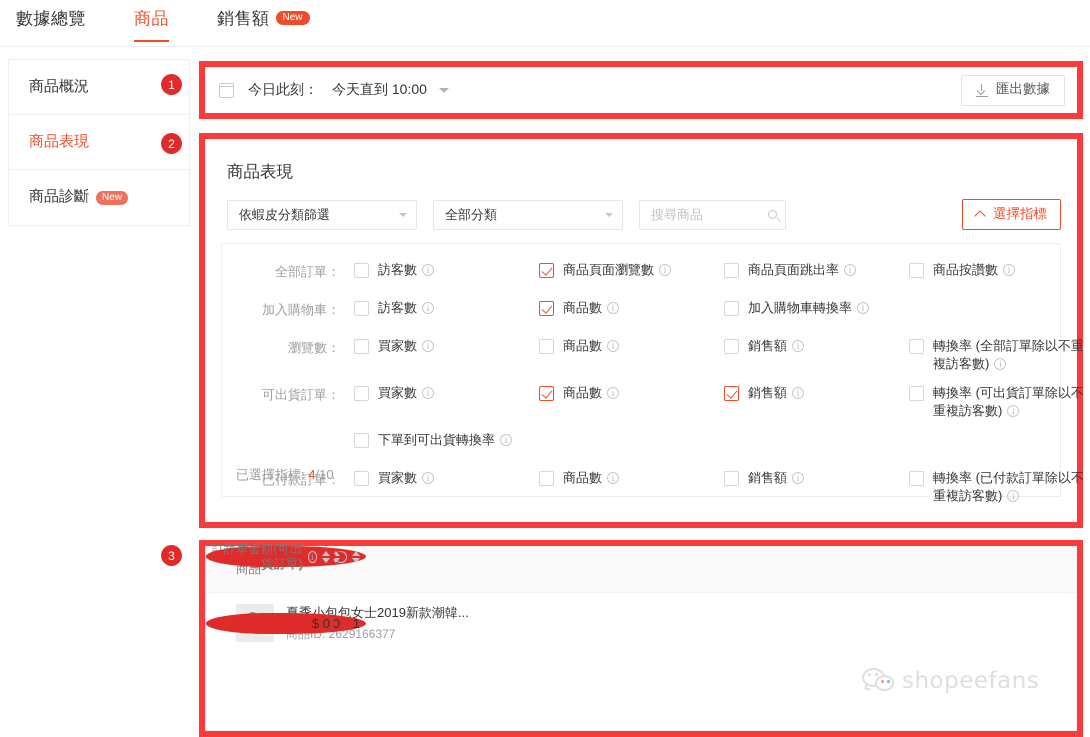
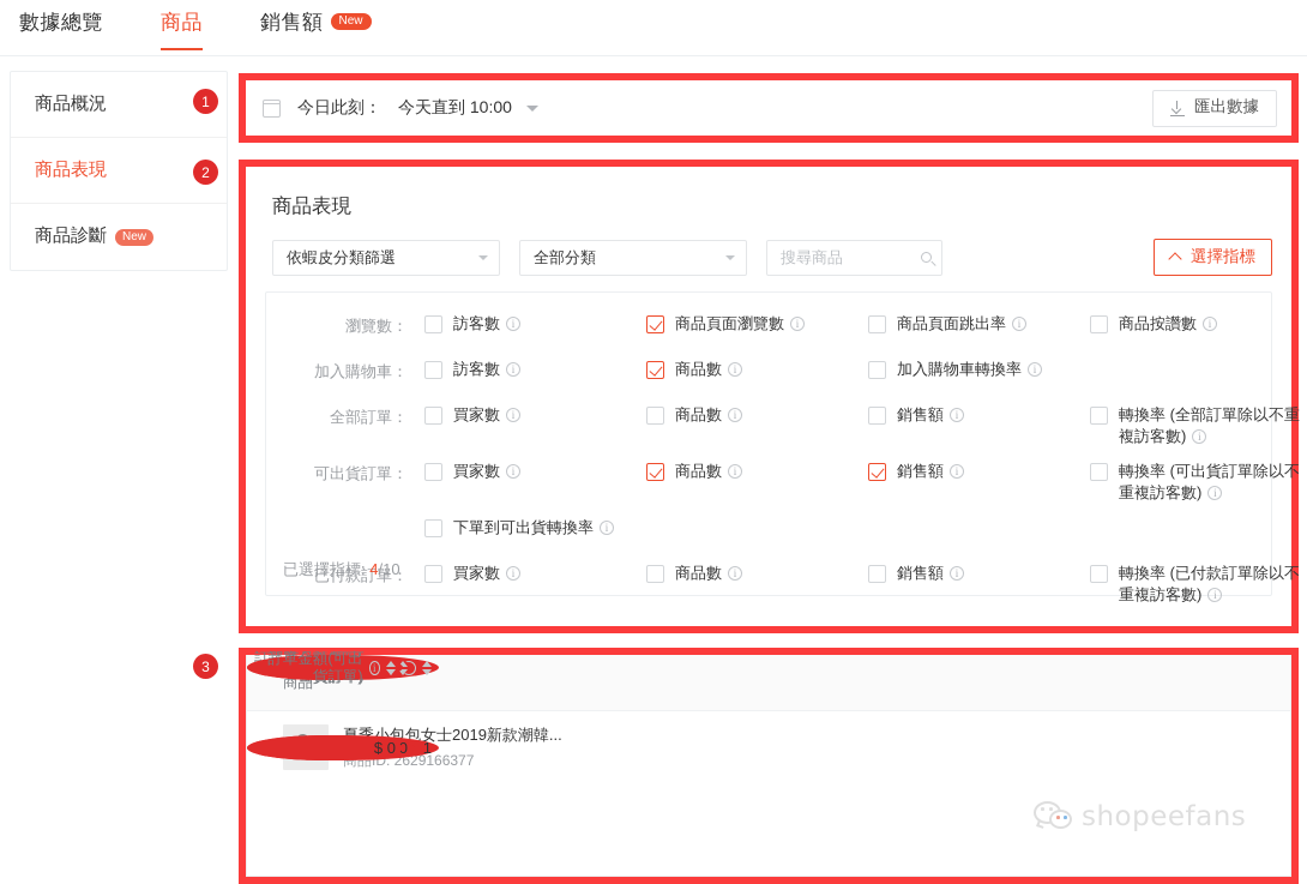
  數據總覽
  商品
  銷售額 New
  商品概況
  商品表現
  商品診斷
  New
  1
  2
  3
  今日此刻：
  今天直到 10:00
  匯出數據
  商品表現
  依蝦皮分類篩選
  全部分類
  搜尋商品
  選擇指標
- 全部訂單：
+ 瀏覽數：
  訪客數 i
  商品頁面瀏覽數 i
  商品頁面跳出率 i
  商品按讚數 i
  加入購物車：
  訪客數 i
  商品數 i
  加入購物車轉換率 i
- 瀏覽數：
+ 全部訂單：
  買家數 i
  商品數 i
  銷售額 i
  轉換率 (全部訂單除以不重複訪客數) i
  可出貨訂單：
  買家數 i
  商品數 i
  銷售額 i
  轉換率 (可出貨訂單除以不重複訪客數) i
  下單到可出貨轉換率 i
  已付款訂單：
  買家數 i
  商品數 i
  銷售額 i
  轉換率 (已付款訂單除以不重複訪客數) i
  已選擇指標: 4/10
  商品
  訂單金額(可出貨訂單)
  i
  夏季小包包女士2019新款潮韓...
  商品ID: 2629166377
  1
  0
  $ 0
  shopeefans
